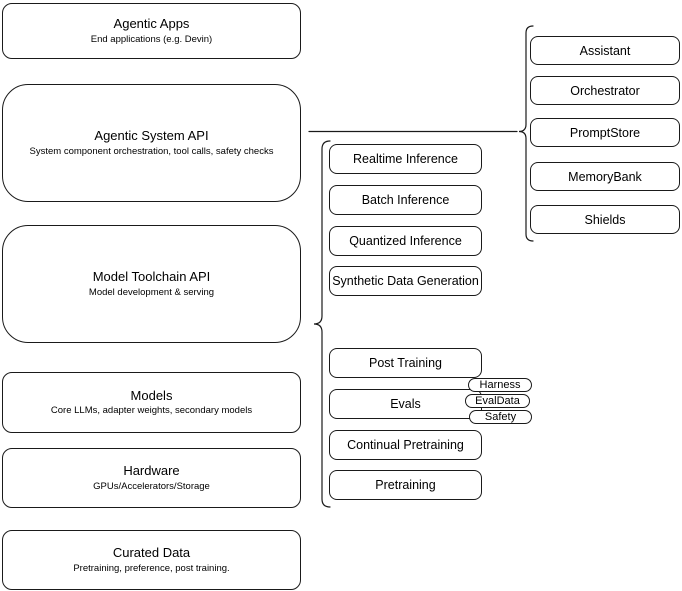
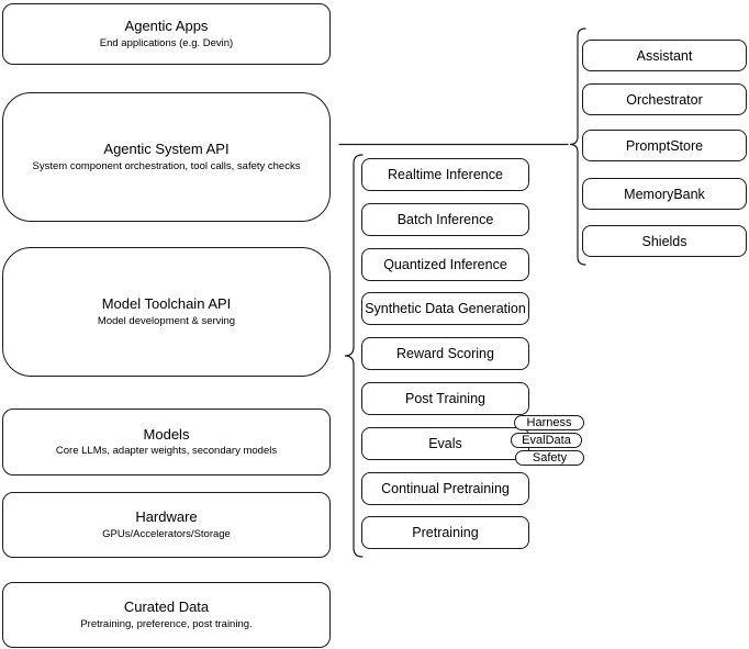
  Agentic Apps
  End applications (e.g. Devin)
  Agentic System API
  System component orchestration, tool calls, safety checks
  Model Toolchain API
  Model development & serving
  Models
  Core LLMs, adapter weights, secondary models
  Hardware
  GPUs/Accelerators/Storage
  Curated Data
  Pretraining, preference, post training.
  Realtime Inference
  Batch Inference
  Quantized Inference
  Synthetic Data Generation
+ Reward Scoring
  Post Training
  Evals
  Continual Pretraining
  Pretraining
  Harness
  EvalData
  Safety
  Assistant
  Orchestrator
  PromptStore
  MemoryBank
  Shields
